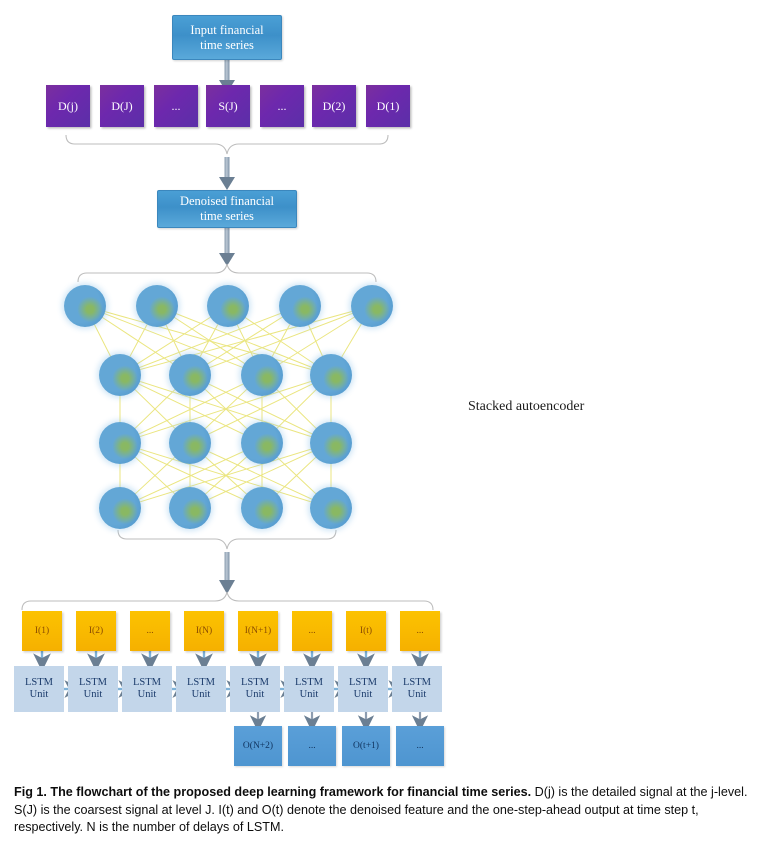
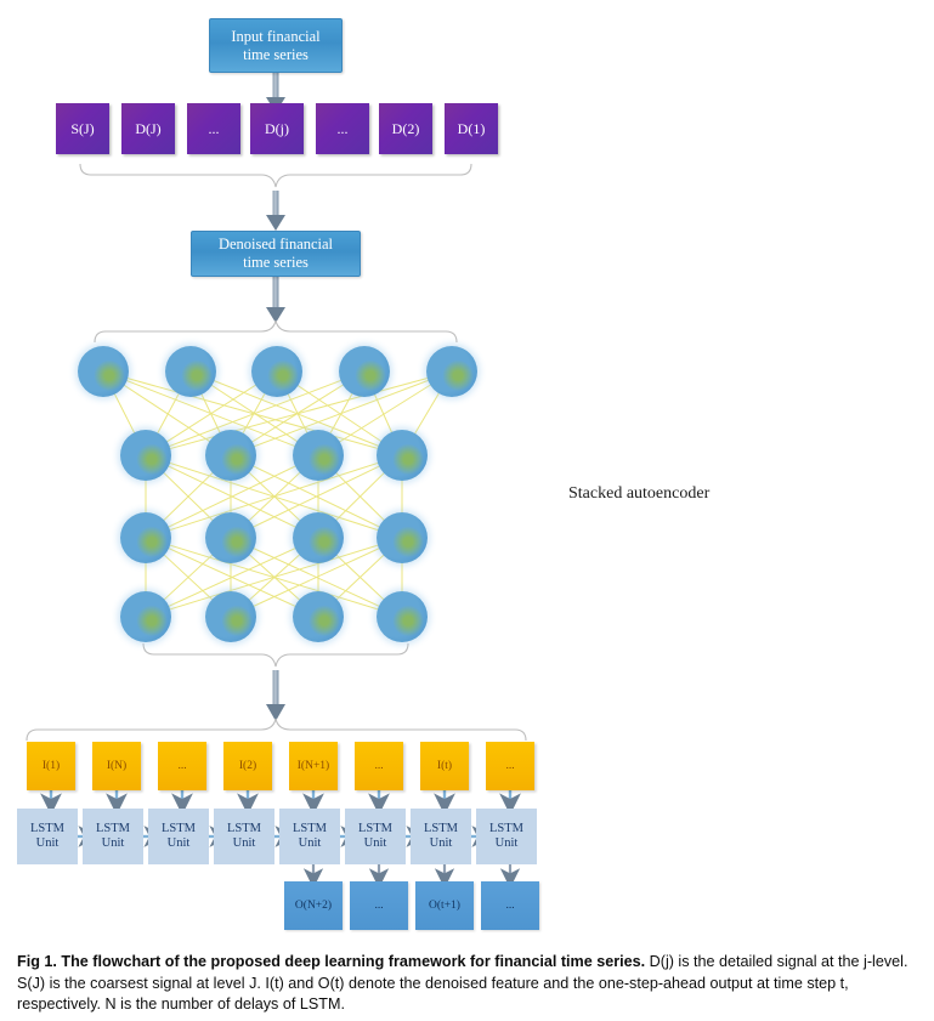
  Input financial
  time series
- D(j)
+ S(J)
  D(J)
  ...
- S(J)
+ D(j)
  ...
  D(2)
  D(1)
  Denoised financial
  time series
  I(1)
- I(2)
+ I(N)
  ...
- I(N)
+ I(2)
  I(N+1)
  ...
  I(t)
  ...
  LSTM
  Unit
  LSTM
  Unit
  LSTM
  Unit
  LSTM
  Unit
  LSTM
  Unit
  LSTM
  Unit
  LSTM
  Unit
  LSTM
  Unit
  O(N+2)
  ...
  O(t+1)
  ...
  Stacked autoencoder
  Fig 1. The flowchart of the proposed deep learning framework for financial time series. D(j) is the detailed signal at the j-level. S(J) is the coarsest signal at level J. I(t) and O(t) denote the denoised feature and the one-step-ahead output at time step t, respectively. N is the number of delays of LSTM.
